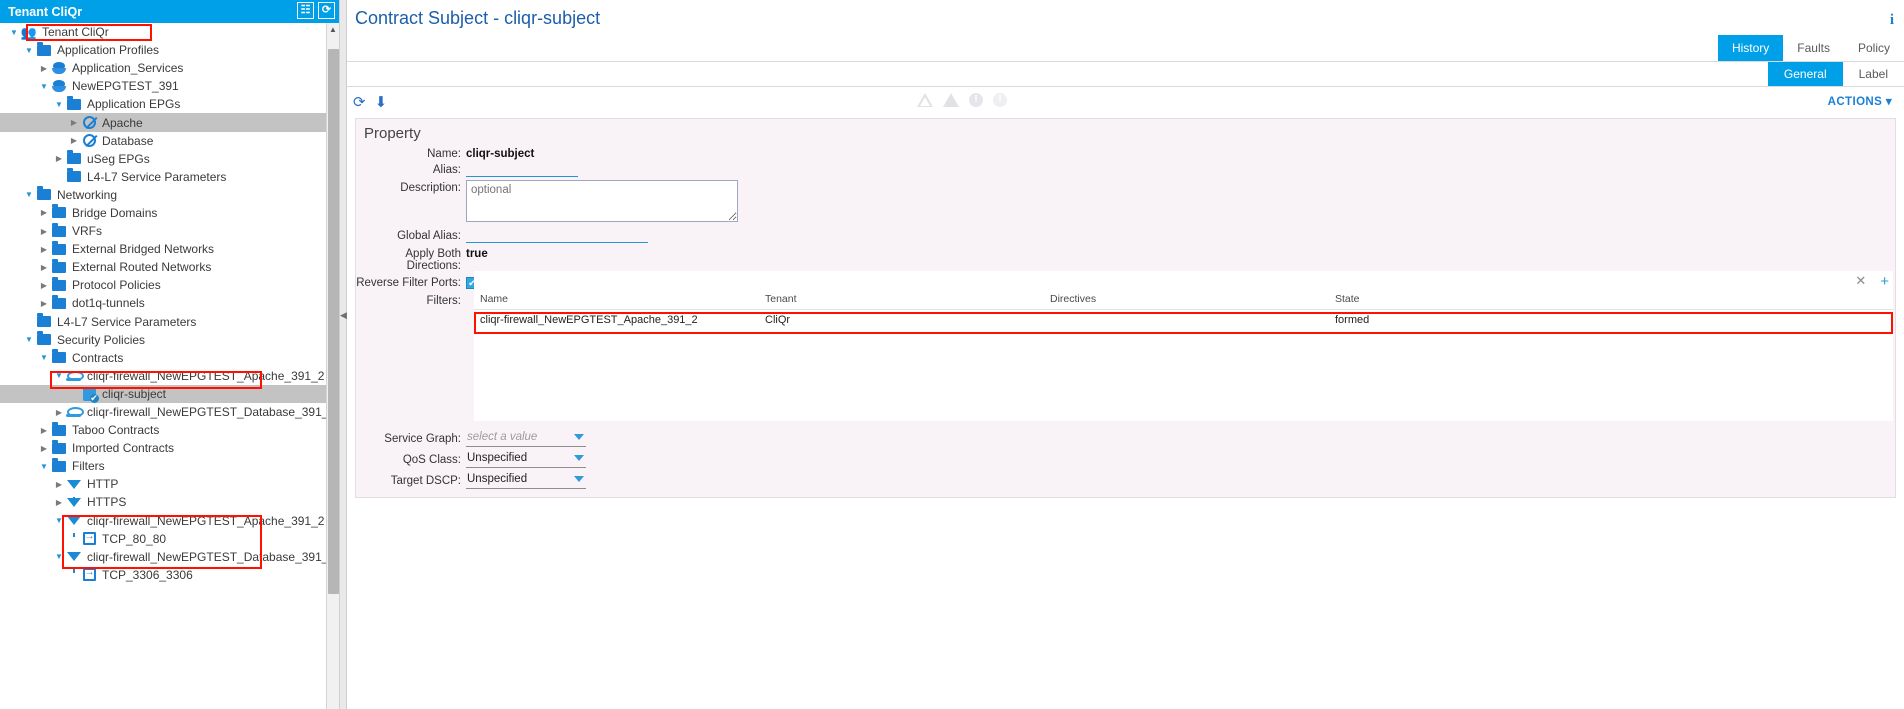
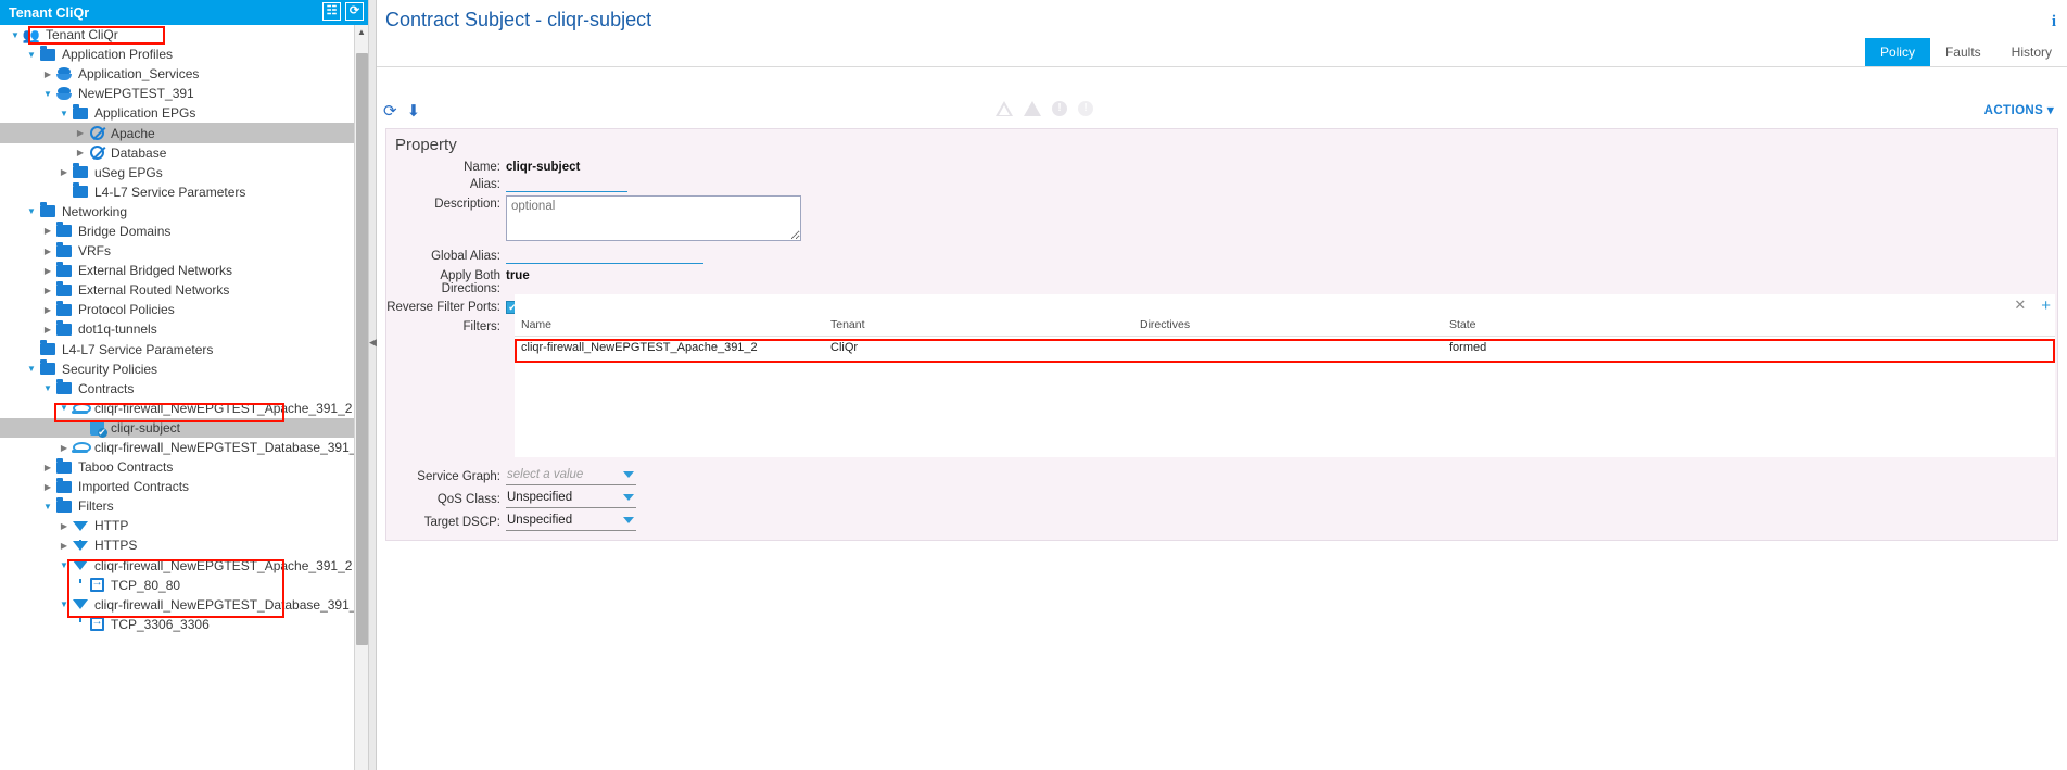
  Tenant CliQr
  ☷
  ⟳
  ▼
  👥
  Tenant CliQr
  ▼
  Application Profiles
  ▶
  Application_Services
  ▼
  NewEPGTEST_391
  ▼
  Application EPGs
  ▶
  Apache
  ▶
  Database
  ▶
  uSeg EPGs
  L4-L7 Service Parameters
  ▼
  Networking
  ▶
  Bridge Domains
  ▶
  VRFs
  ▶
  External Bridged Networks
  ▶
  External Routed Networks
  ▶
  Protocol Policies
  ▶
  dot1q-tunnels
  L4-L7 Service Parameters
  ▼
  Security Policies
  ▼
  Contracts
  ▼
  cliqr-firewall_NewEPGTEST_Apache_391_2
  cliqr-subject
  ▶
  cliqr-firewall_NewEPGTEST_Database_391
  ▶
  Taboo Contracts
  ▶
  Imported Contracts
  ▼
  Filters
  ▶
  HTTP
  ▶
  HTTPS
  ▼
  cliqr-firewall_NewEPGTEST_Apache_391_2
  TCP_80_80
  ▼
  cliqr-firewall_NewEPGTEST_Database_391
  TCP_3306_3306
  ▲
  ◀
  Contract Subject - cliqr-subject
  i
- History
+ Policy
  Faults
- Policy
+ History
- General
- Label
  ⟳
  ⬇
  ACTIONS ▾
  Property
  Name:
  cliqr-subject
  Alias:
  Description:
  optional
  Global Alias:
  Apply Both Directions:
  true
  Reverse Filter Ports:
  ✔
  Filters:
  ✕
  +
  Name	Tenant	Directives	State
  cliqr-firewall_NewEPGTEST_Apache_391_2	CliQr		formed
  Service Graph:
  select a value
  QoS Class:
  Unspecified
  Target DSCP:
  Unspecified
